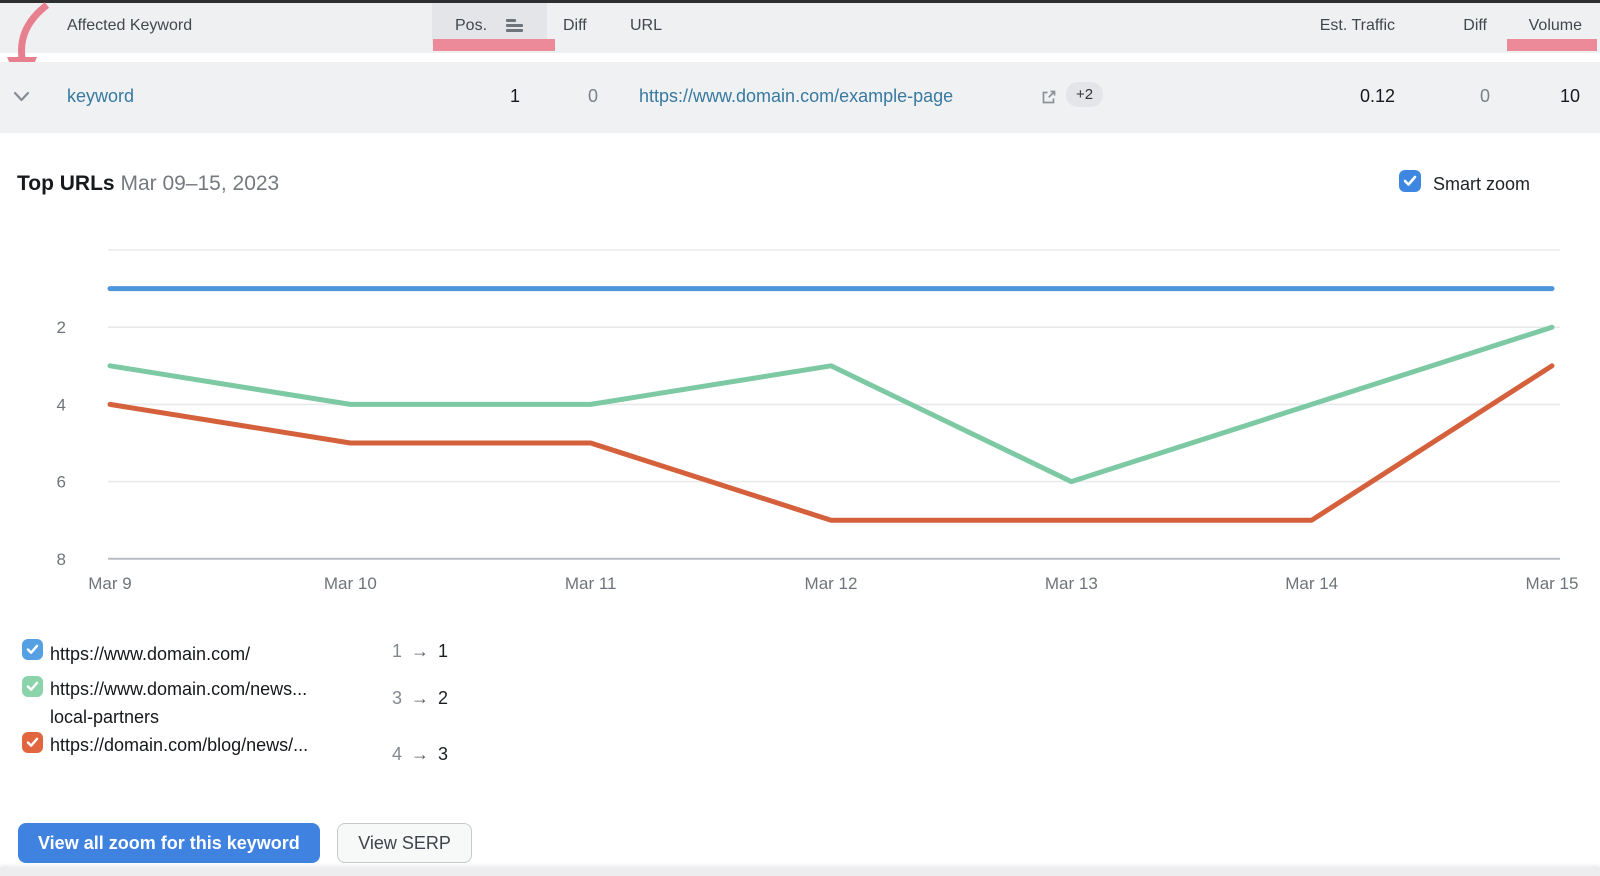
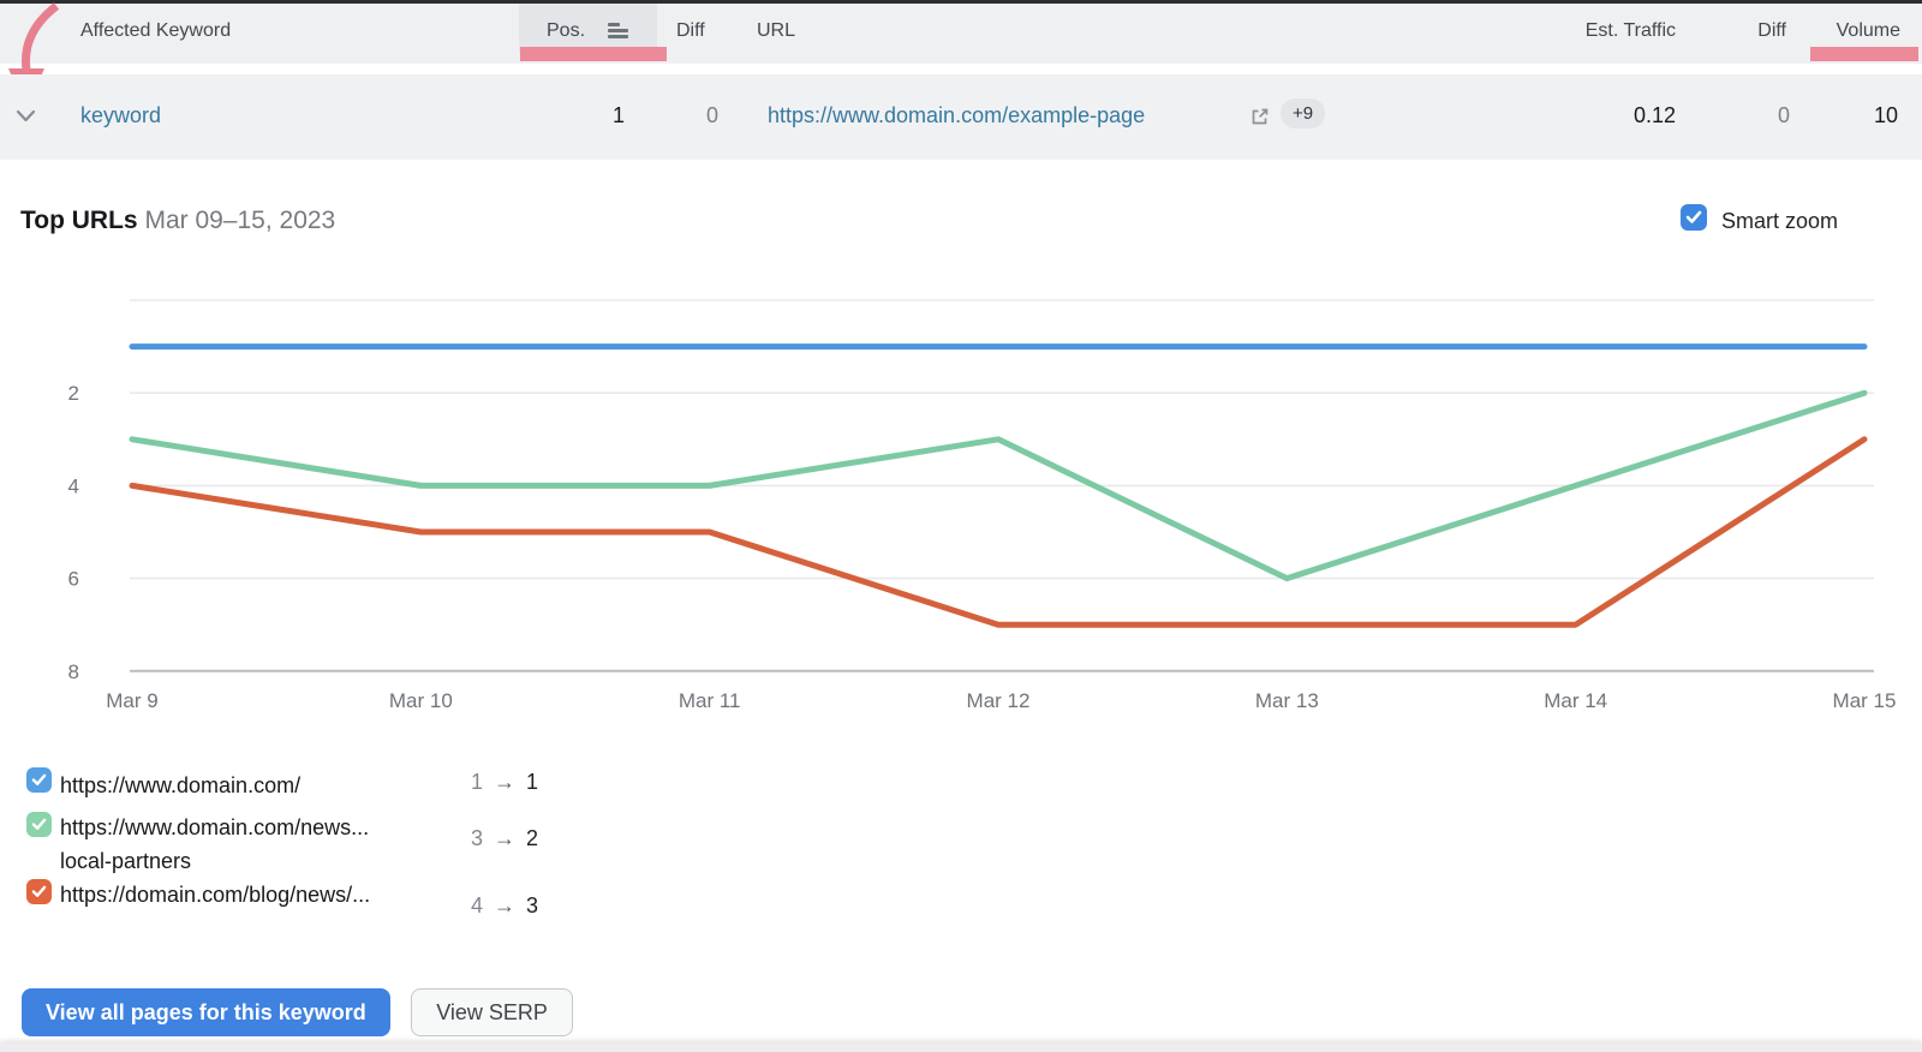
  Affected Keyword
  Pos.
  Diff
  URL
  Est. Traffic
  Diff
  Volume
  keyword
  1
  0
  https://www.domain.com/example-page
- +2
+ +9
  0.12
  0
  10
  Top URLs Mar 09–15, 2023
  Smart zoom
  2
  4
  6
  8
  Mar 9
  Mar 10
  Mar 11
  Mar 12
  Mar 13
  Mar 14
  Mar 15
  https://www.domain.com/
  1 → 1
  https://www.domain.com/news...
  local-partners
  3 → 2
  https://domain.com/blog/news/...
  4 → 3
- View all zoom for this keyword View SERP
+ View all pages for this keyword View SERP
